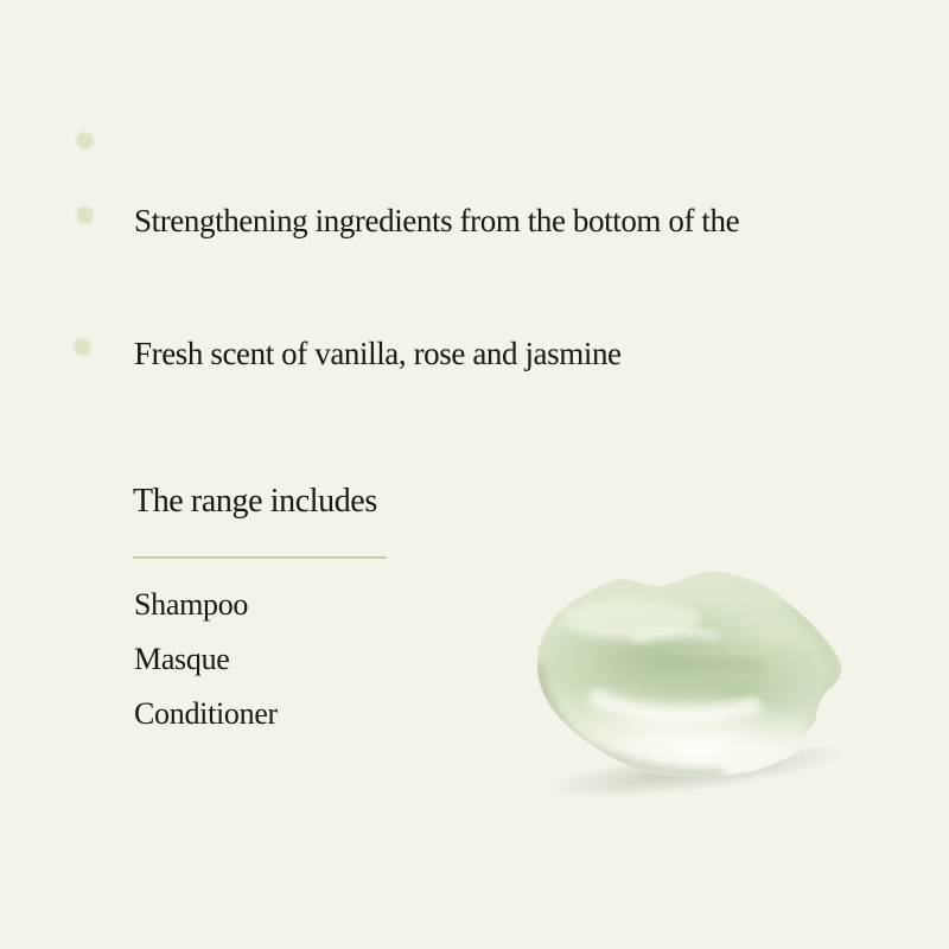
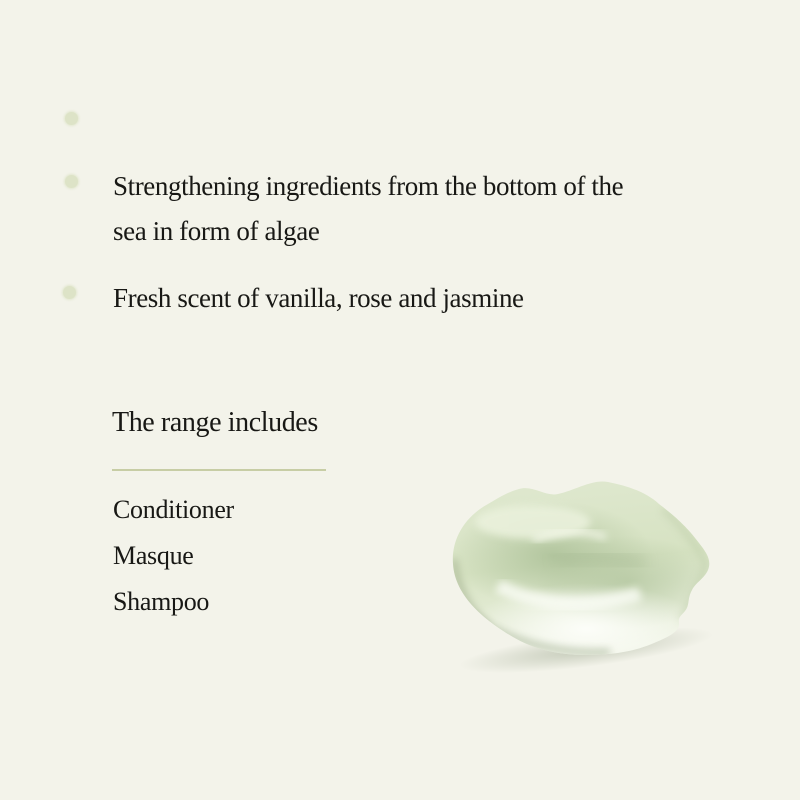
  Strengthening ingredients from the bottom of the
+ sea in form of algae
  Fresh scent of vanilla, rose and jasmine
  The range includes
- Shampoo
+ Conditioner
  Masque
- Conditioner
+ Shampoo
